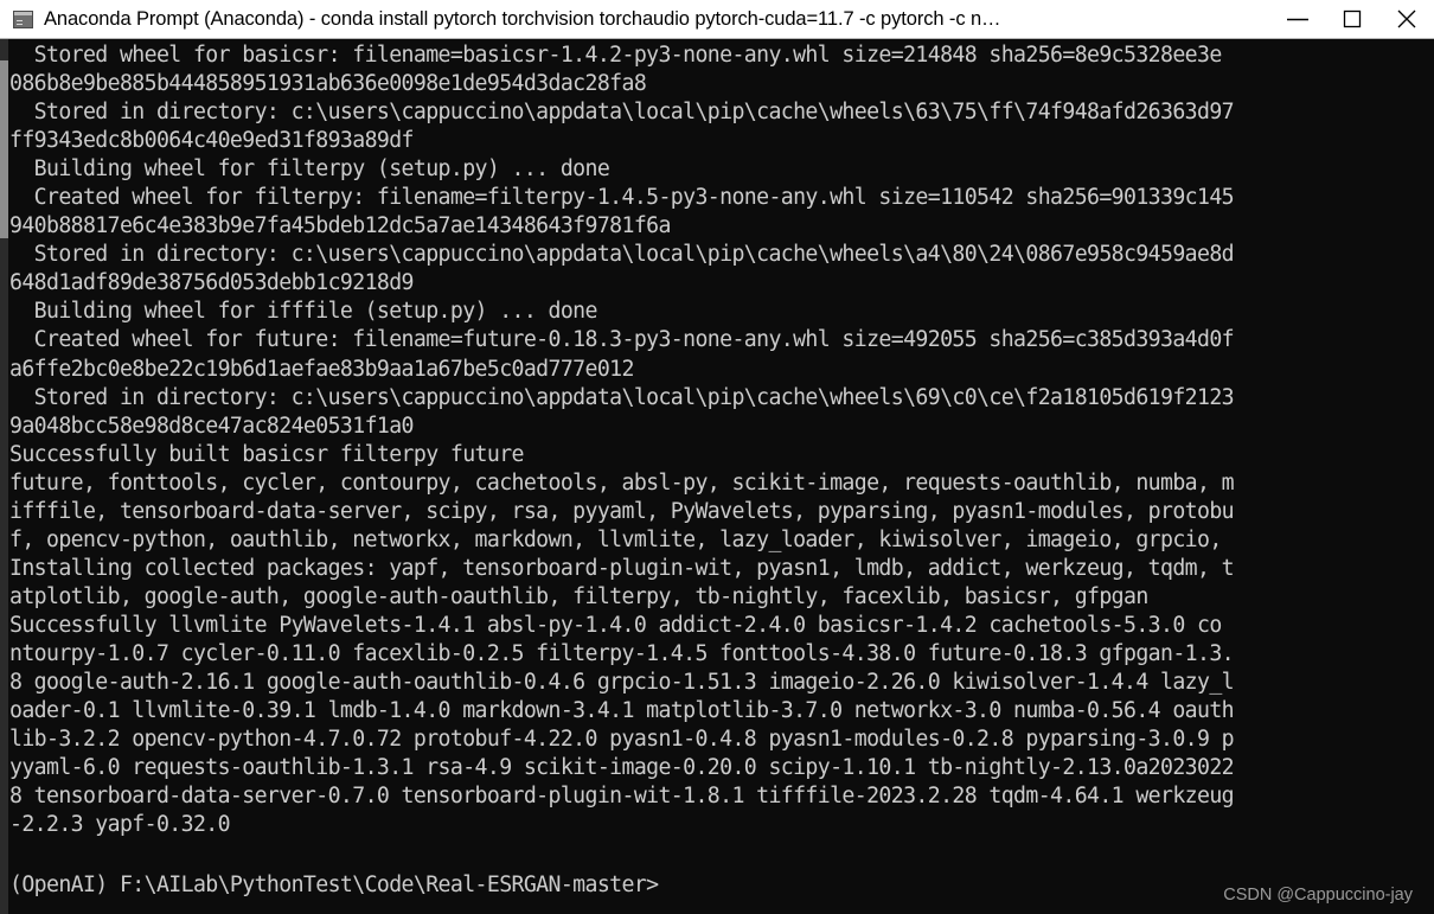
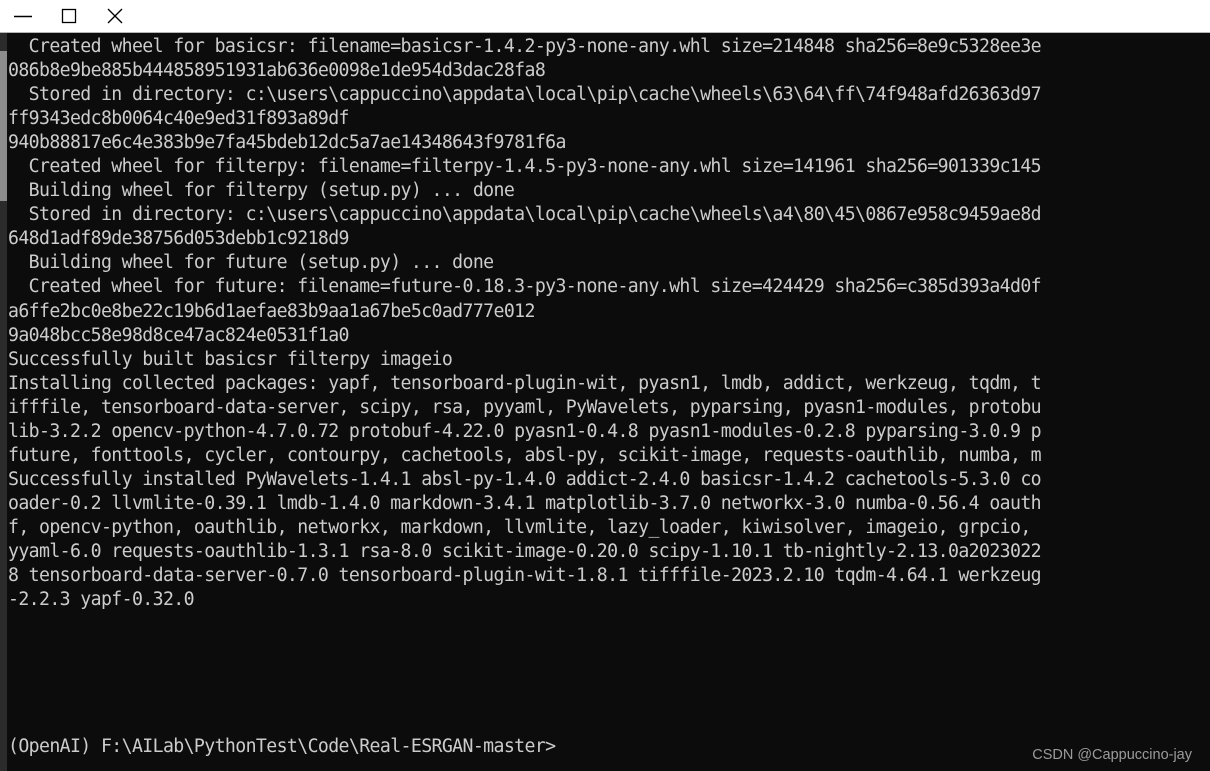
- Anaconda Prompt (Anaconda) - conda install pytorch torchvision torchaudio pytorch-cuda=11.7 -c pytorch -c n…
- Stored wheel for basicsr: filename=basicsr-1.4.2-py3-none-any.whl size=214848 sha256=8e9c5328ee3e
+ Created wheel for basicsr: filename=basicsr-1.4.2-py3-none-any.whl size=214848 sha256=8e9c5328ee3e
  086b8e9be885b444858951931ab636e0098e1de954d3dac28fa8
- Stored in directory: c:\users\cappuccino\appdata\local\pip\cache\wheels\63\75\ff\74f948afd26363d97
+ Stored in directory: c:\users\cappuccino\appdata\local\pip\cache\wheels\63\64\ff\74f948afd26363d97
  ff9343edc8b0064c40e9ed31f893a89df
- Building wheel for filterpy (setup.py) ... done
+ 940b88817e6c4e383b9e7fa45bdeb12dc5a7ae14348643f9781f6a
- Created wheel for filterpy: filename=filterpy-1.4.5-py3-none-any.whl size=110542 sha256=901339c145
+ Created wheel for filterpy: filename=filterpy-1.4.5-py3-none-any.whl size=141961 sha256=901339c145
- 940b88817e6c4e383b9e7fa45bdeb12dc5a7ae14348643f9781f6a
+ Building wheel for filterpy (setup.py) ... done
- Stored in directory: c:\users\cappuccino\appdata\local\pip\cache\wheels\a4\80\24\0867e958c9459ae8d
+ Stored in directory: c:\users\cappuccino\appdata\local\pip\cache\wheels\a4\80\45\0867e958c9459ae8d
  648d1adf89de38756d053debb1c9218d9
- Building wheel for ifffile (setup.py) ... done
+ Building wheel for future (setup.py) ... done
- Created wheel for future: filename=future-0.18.3-py3-none-any.whl size=492055 sha256=c385d393a4d0f
+ Created wheel for future: filename=future-0.18.3-py3-none-any.whl size=424429 sha256=c385d393a4d0f
  a6ffe2bc0e8be22c19b6d1aefae83b9aa1a67be5c0ad777e012
- Stored in directory: c:\users\cappuccino\appdata\local\pip\cache\wheels\69\c0\ce\f2a18105d619f2123
  9a048bcc58e98d8ce47ac824e0531f1a0
- Successfully built basicsr filterpy future
+ Successfully built basicsr filterpy imageio
- future, fonttools, cycler, contourpy, cachetools, absl-py, scikit-image, requests-oauthlib, numba, m
+ Installing collected packages: yapf, tensorboard-plugin-wit, pyasn1, lmdb, addict, werkzeug, tqdm, t
  ifffile, tensorboard-data-server, scipy, rsa, pyyaml, PyWavelets, pyparsing, pyasn1-modules, protobu
- f, opencv-python, oauthlib, networkx, markdown, llvmlite, lazy_loader, kiwisolver, imageio, grpcio,
+ lib-3.2.2 opencv-python-4.7.0.72 protobuf-4.22.0 pyasn1-0.4.8 pyasn1-modules-0.2.8 pyparsing-3.0.9 p
- Installing collected packages: yapf, tensorboard-plugin-wit, pyasn1, lmdb, addict, werkzeug, tqdm, t
+ future, fonttools, cycler, contourpy, cachetools, absl-py, scikit-image, requests-oauthlib, numba, m
- atplotlib, google-auth, google-auth-oauthlib, filterpy, tb-nightly, facexlib, basicsr, gfpgan
- Successfully llvmlite PyWavelets-1.4.1 absl-py-1.4.0 addict-2.4.0 basicsr-1.4.2 cachetools-5.3.0 co
+ Successfully installed PyWavelets-1.4.1 absl-py-1.4.0 addict-2.4.0 basicsr-1.4.2 cachetools-5.3.0 co
- ntourpy-1.0.7 cycler-0.11.0 facexlib-0.2.5 filterpy-1.4.5 fonttools-4.38.0 future-0.18.3 gfpgan-1.3.
- 8 google-auth-2.16.1 google-auth-oauthlib-0.4.6 grpcio-1.51.3 imageio-2.26.0 kiwisolver-1.4.4 lazy_l
- oader-0.1 llvmlite-0.39.1 lmdb-1.4.0 markdown-3.4.1 matplotlib-3.7.0 networkx-3.0 numba-0.56.4 oauth
+ oader-0.2 llvmlite-0.39.1 lmdb-1.4.0 markdown-3.4.1 matplotlib-3.7.0 networkx-3.0 numba-0.56.4 oauth
- lib-3.2.2 opencv-python-4.7.0.72 protobuf-4.22.0 pyasn1-0.4.8 pyasn1-modules-0.2.8 pyparsing-3.0.9 p
+ f, opencv-python, oauthlib, networkx, markdown, llvmlite, lazy_loader, kiwisolver, imageio, grpcio,
- yyaml-6.0 requests-oauthlib-1.3.1 rsa-4.9 scikit-image-0.20.0 scipy-1.10.1 tb-nightly-2.13.0a2023022
+ yyaml-6.0 requests-oauthlib-1.3.1 rsa-8.0 scikit-image-0.20.0 scipy-1.10.1 tb-nightly-2.13.0a2023022
- 8 tensorboard-data-server-0.7.0 tensorboard-plugin-wit-1.8.1 tifffile-2023.2.28 tqdm-4.64.1 werkzeug
+ 8 tensorboard-data-server-0.7.0 tensorboard-plugin-wit-1.8.1 tifffile-2023.2.10 tqdm-4.64.1 werkzeug
  -2.2.3 yapf-0.32.0
  (OpenAI) F:\AILab\PythonTest\Code\Real-ESRGAN-master>
  CSDN @Cappuccino-jay
